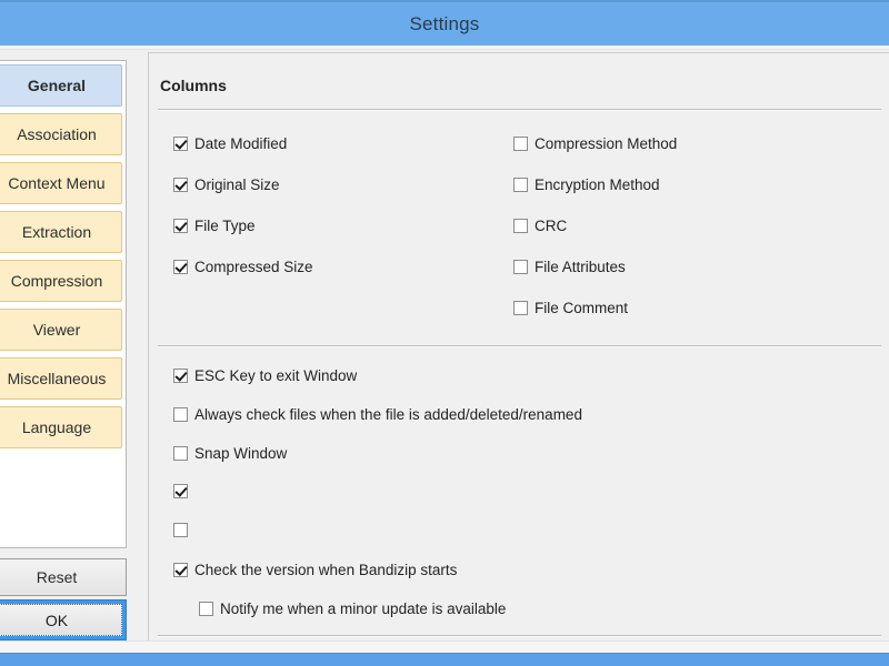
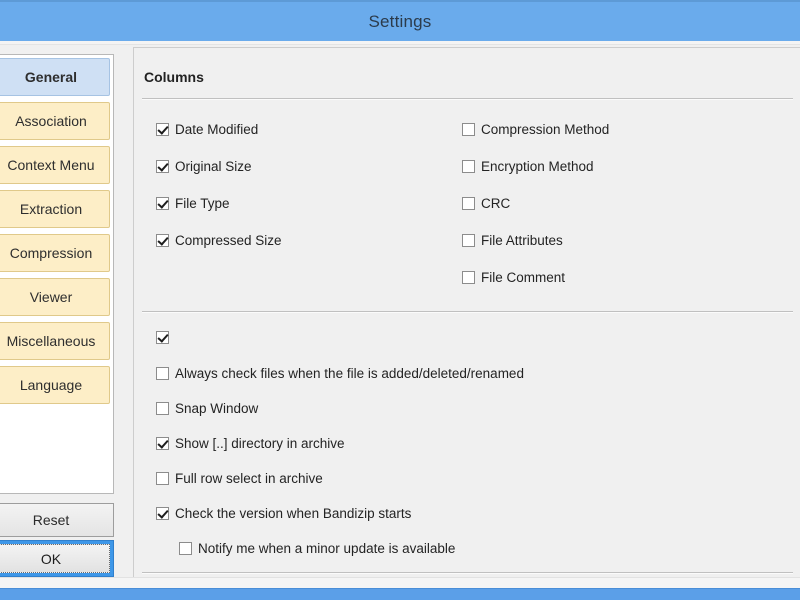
  Settings
  General
  Association
  Context Menu
  Extraction
  Compression
  Viewer
  Miscellaneous
  Language
  Reset
  OK
  Columns
  Date Modified
  Original Size
  File Type
  Compressed Size
  Compression Method
  Encryption Method
  CRC
  File Attributes
  File Comment
- ESC Key to exit Window
  Always check files when the file is added/deleted/renamed
  Snap Window
+ Show [..] directory in archive
+ Full row select in archive
  Check the version when Bandizip starts
  Notify me when a minor update is available
